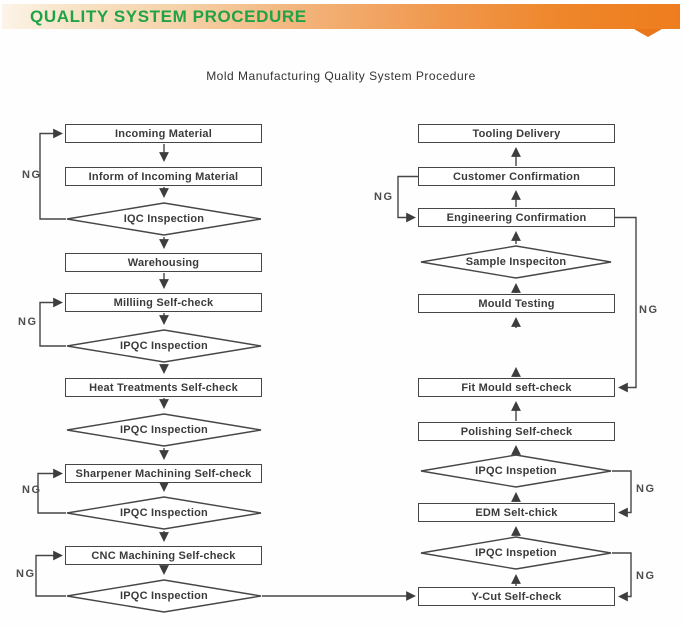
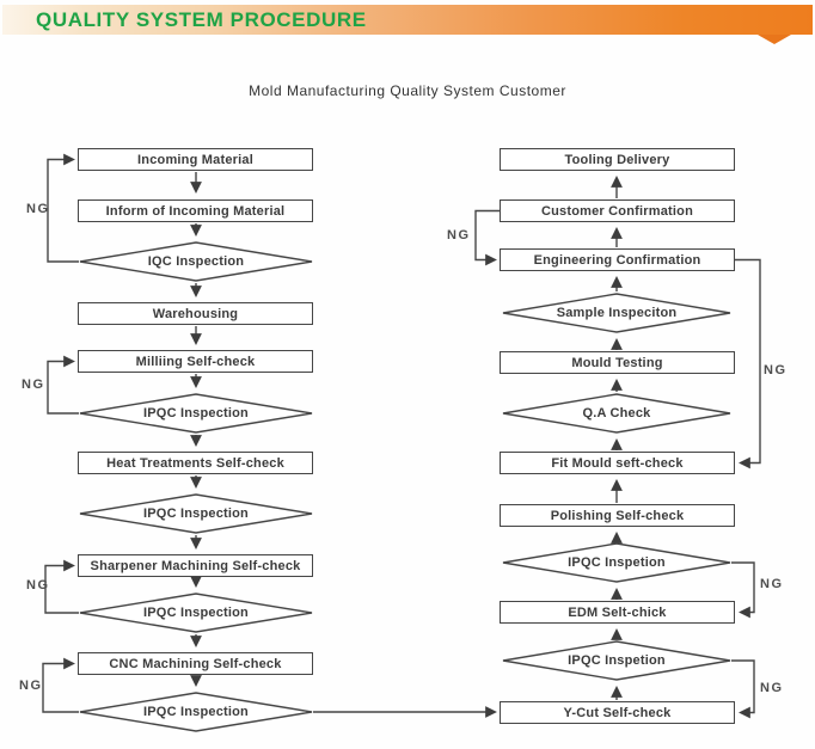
  QUALITY SYSTEM PROCEDURE
- Mold Manufacturing Quality System Procedure
+ Mold Manufacturing Quality System Customer
  NG
  NG
  NG
  NG
  NG
  NG
  NG
  NG
  Incoming Material
  Inform of Incoming Material
  IQC Inspection
  Warehousing
  Milliing Self-check
  IPQC Inspection
  Heat Treatments Self-check
  IPQC Inspection
  Sharpener Machining Self-check
  IPQC Inspection
  CNC Machining Self-check
  IPQC Inspection
  Tooling Delivery
  Customer Confirmation
  Engineering Confirmation
  Sample Inspeciton
  Mould Testing
+ Q.A Check
  Fit Mould seft-check
  Polishing Self-check
  IPQC Inspetion
  EDM Selt-chick
  IPQC Inspetion
  Y-Cut Self-check
